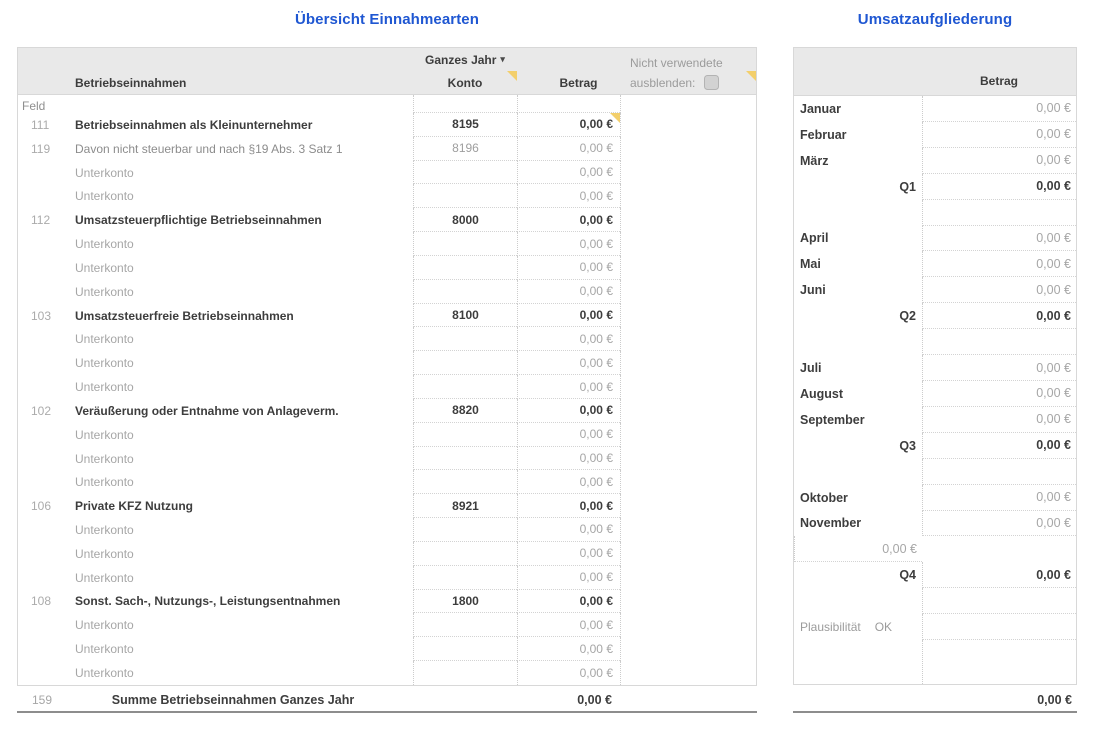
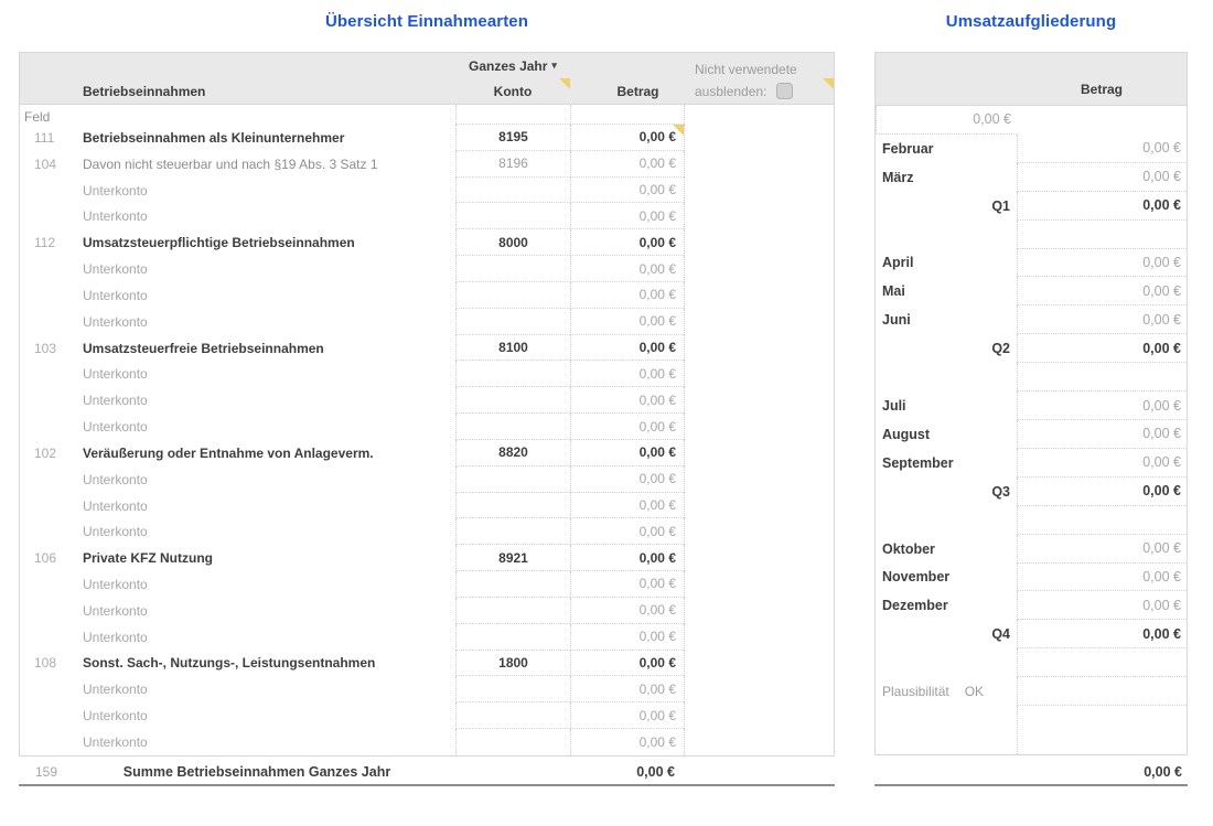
  Übersicht Einnahmearten
  Umsatzaufgliederung
  Betriebseinnahmen
  Ganzes Jahr
  ▾
  Konto
  Betrag
  Nicht verwendete
  ausblenden:
  Feld
  111
  Betriebseinnahmen als Kleinunternehmer
  8195
  0,00 €
- 119
+ 104
  Davon nicht steuerbar und nach §19 Abs. 3 Satz 1
  8196
  0,00 €
  Unterkonto
  0,00 €
  Unterkonto
  0,00 €
  112
  Umsatzsteuerpflichtige Betriebseinnahmen
  8000
  0,00 €
  Unterkonto
  0,00 €
  Unterkonto
  0,00 €
  Unterkonto
  0,00 €
  103
  Umsatzsteuerfreie Betriebseinnahmen
  8100
  0,00 €
  Unterkonto
  0,00 €
  Unterkonto
  0,00 €
  Unterkonto
  0,00 €
  102
  Veräußerung oder Entnahme von Anlageverm.
  8820
  0,00 €
  Unterkonto
  0,00 €
  Unterkonto
  0,00 €
  Unterkonto
  0,00 €
  106
  Private KFZ Nutzung
  8921
  0,00 €
  Unterkonto
  0,00 €
  Unterkonto
  0,00 €
  Unterkonto
  0,00 €
  108
  Sonst. Sach-, Nutzungs-, Leistungsentnahmen
  1800
  0,00 €
  Unterkonto
  0,00 €
  Unterkonto
  0,00 €
  Unterkonto
  0,00 €
  159
  Summe Betriebseinnahmen Ganzes Jahr
  0,00 €
  Betrag
- Januar
  0,00 €
  Februar
  0,00 €
  März
  0,00 €
  Q1
  0,00 €
  April
  0,00 €
  Mai
  0,00 €
  Juni
  0,00 €
  Q2
  0,00 €
  Juli
  0,00 €
  August
  0,00 €
  September
  0,00 €
  Q3
  0,00 €
  Oktober
  0,00 €
  November
  0,00 €
+ Dezember
  0,00 €
  Q4
  0,00 €
  Plausibilität
  OK
  0,00 €
